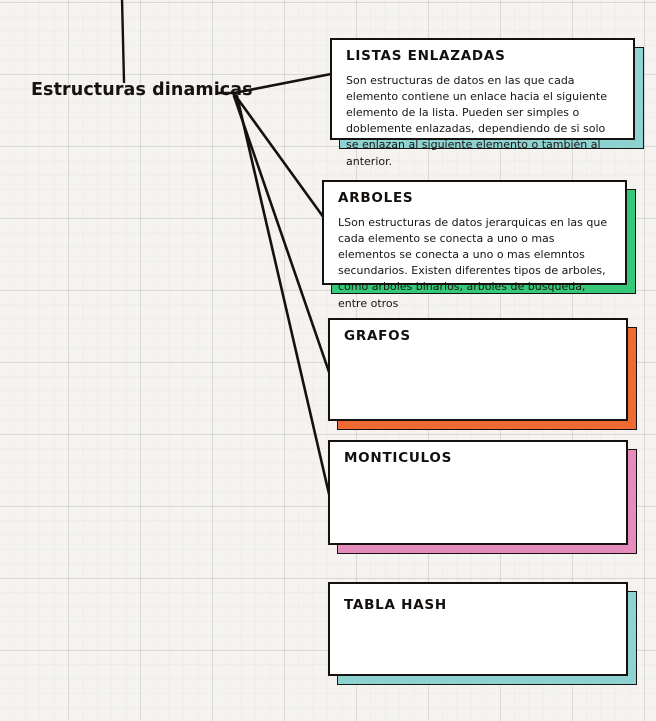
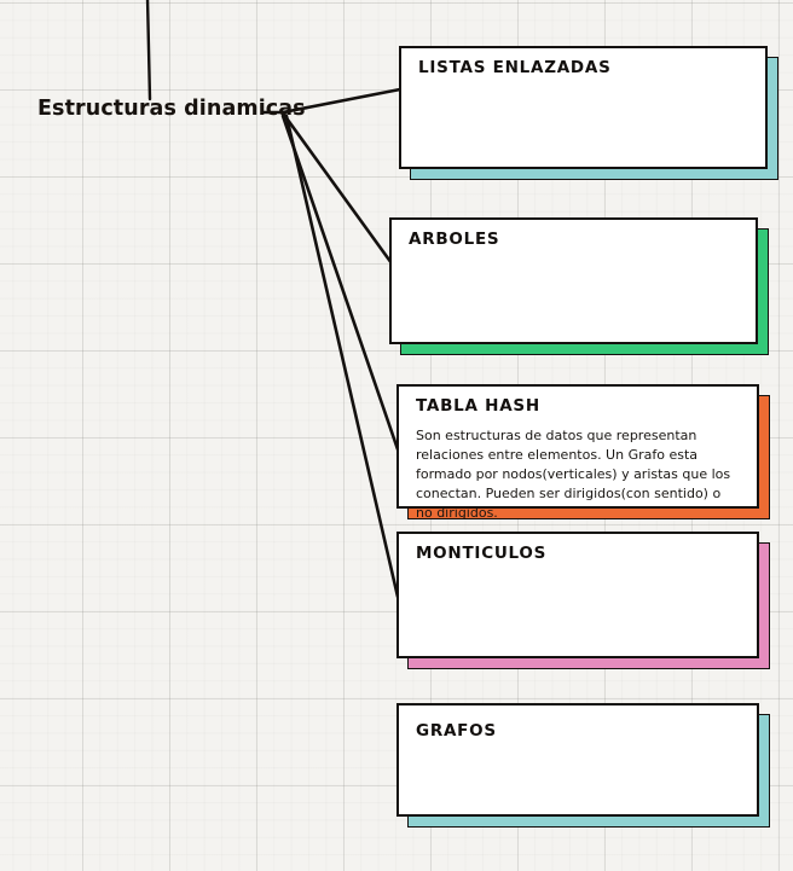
  Estructuras dinamicas
  LISTAS ENLAZADAS
- Son estructuras de datos en las que cada elemento contiene un enlace hacia el siguiente elemento de la lista. Pueden ser simples o doblemente enlazadas, dependiendo de si solo se enlazan al siguiente elemento o también al anterior.
  ARBOLES
- LSon estructuras de datos jerarquicas en las que cada elemento se conecta a uno o mas elementos se conecta a uno o mas elemntos secundarios. Existen diferentes tipos de arboles, como arboles binarios, arboles de busqueda, entre otros
- GRAFOS
+ TABLA HASH
+ Son estructuras de datos que representan relaciones entre elementos. Un Grafo esta formado por nodos(verticales) y aristas que los conectan. Pueden ser dirigidos(con sentido) o no dirigidos.
  MONTICULOS
- TABLA HASH
+ GRAFOS
